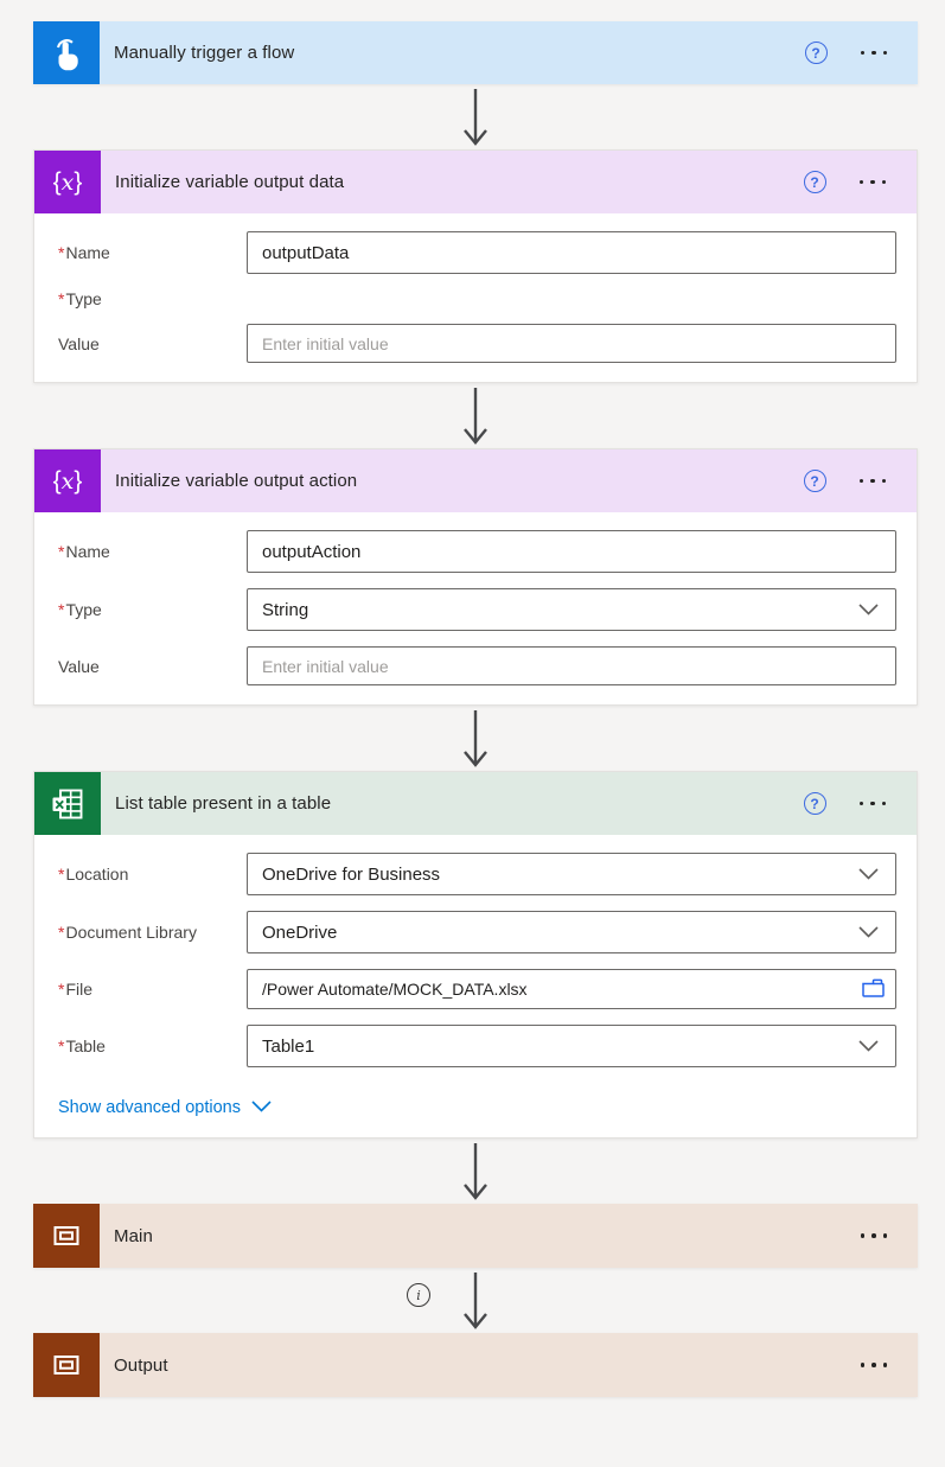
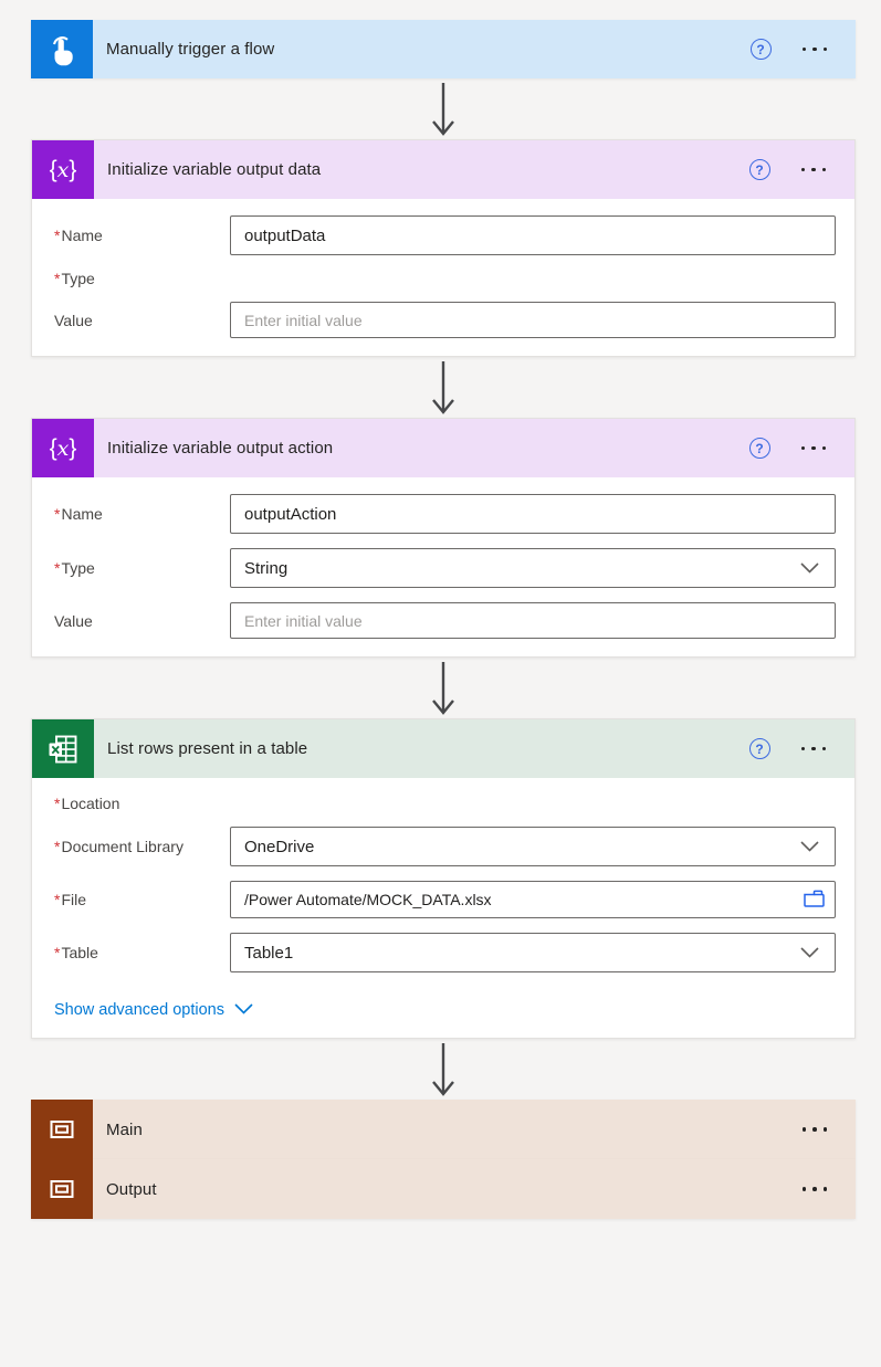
  Manually trigger a flow
  ?
  {x}
  Initialize variable output data
  ?
  *Name
  outputData
  *Type
  Value
  Enter initial value
  {x}
  Initialize variable output action
  ?
  *Name
  outputAction
  *Type
  String
  Value
  Enter initial value
- List table present in a table
+ List rows present in a table
  ?
  *Location
- OneDrive for Business
  *Document Library
  OneDrive
  *File
  /Power Automate/MOCK_DATA.xlsx
  *Table
  Table1
  Show advanced options
  Main
- i
  Output
